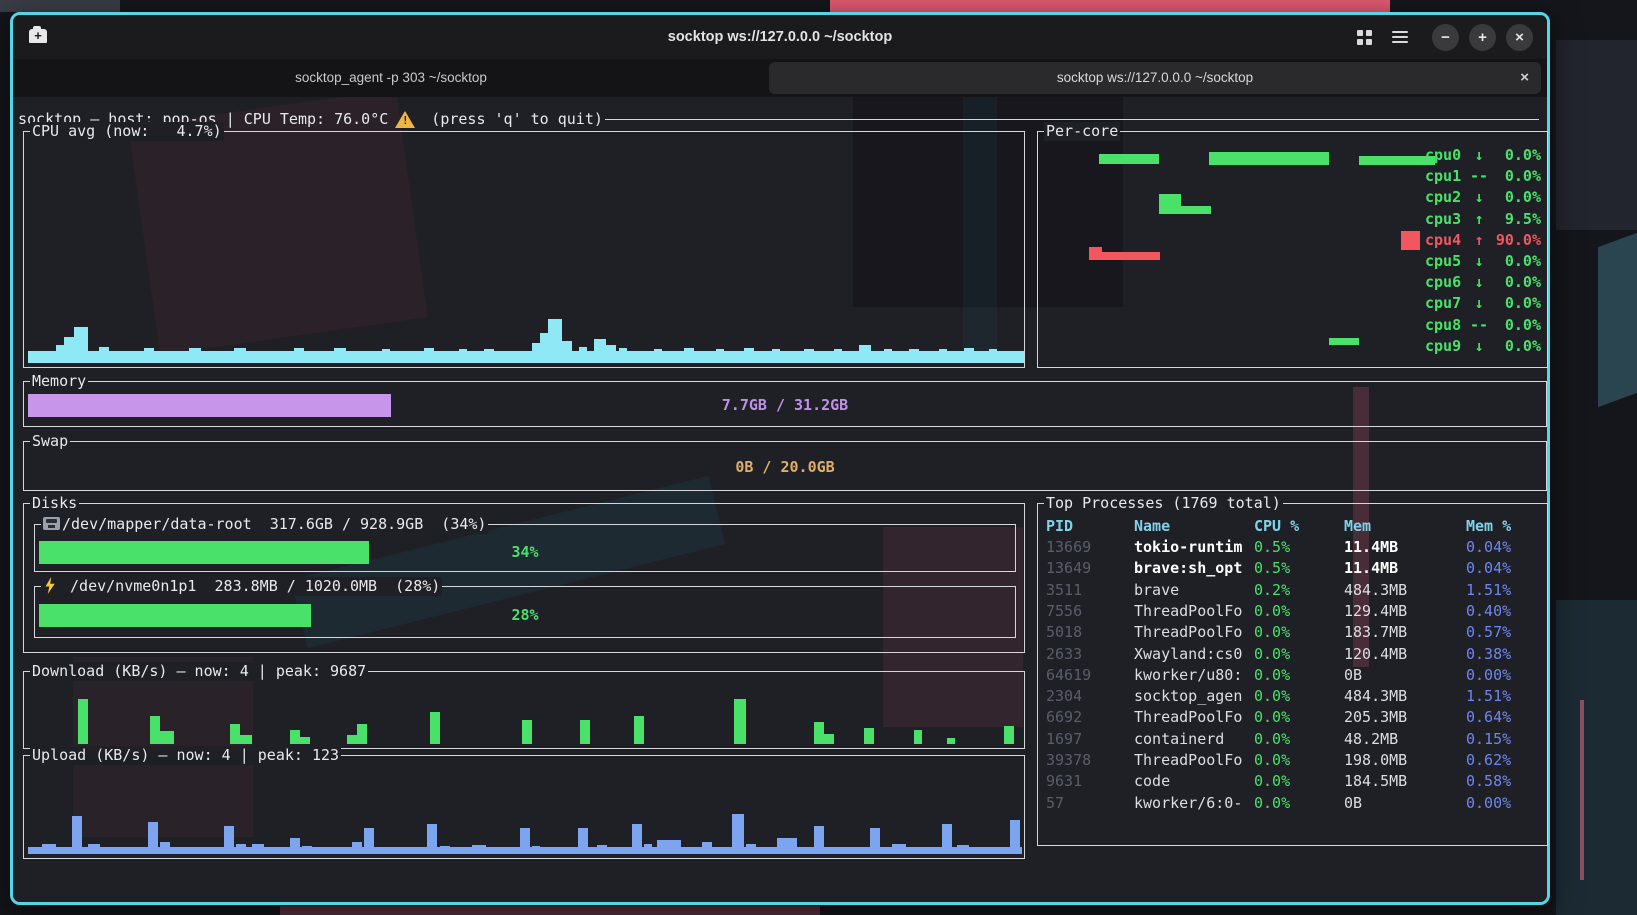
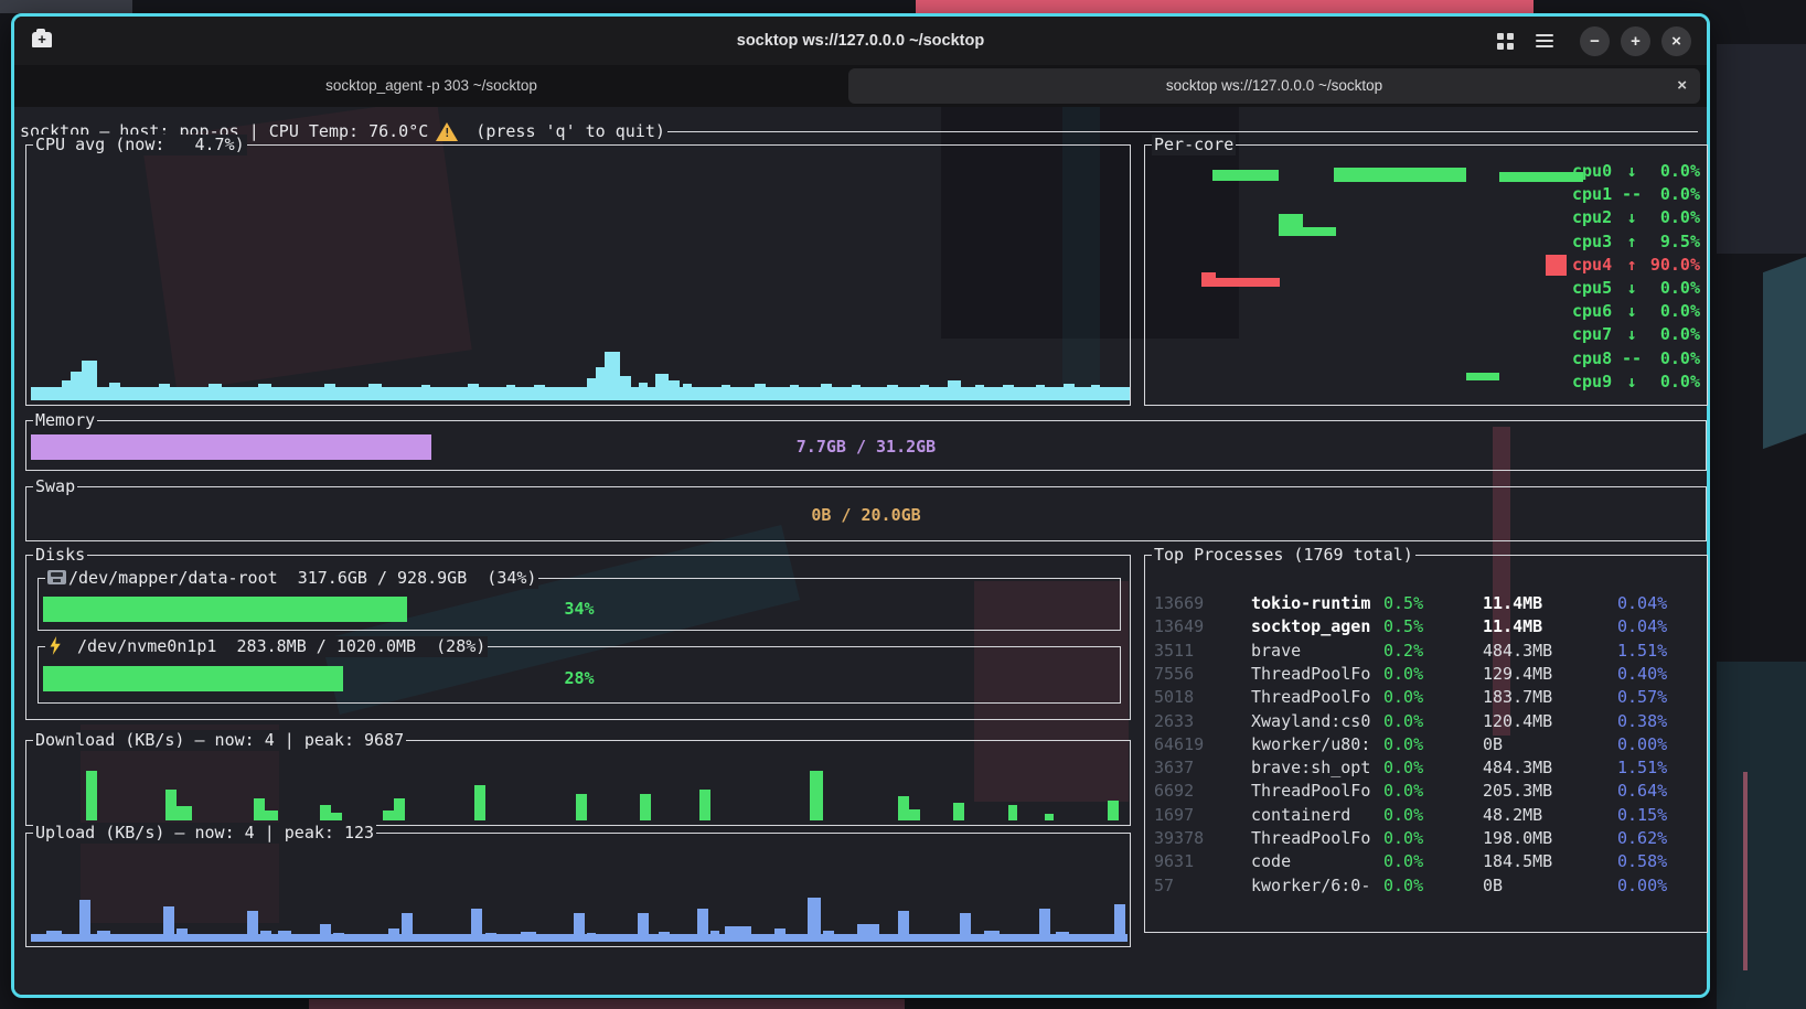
  +
  socktop ws://127.0.0.0 ~/socktop
  −
  +
  ×
  socktop_agent -p 303 ~/socktop
  socktop ws://127.0.0.0 ~/socktop
  ×
  socktop — host: pop-os | CPU Temp: 76.0°C
  !
  (press 'q' to quit)
  CPU avg (now: 4.7%)
  Per-core
  cpu0
  ↓
  0.0%
  cpu1
  --
  0.0%
  cpu2
  ↓
  0.0%
  cpu3
  ↑
  9.5%
  cpu4
  ↑
  90.0%
  cpu5
  ↓
  0.0%
  cpu6
  ↓
  0.0%
  cpu7
  ↓
  0.0%
  cpu8
  --
  0.0%
  cpu9
  ↓
  0.0%
  Memory
  7.7GB / 31.2GB
  Swap
  0B / 20.0GB
  Disks
  /dev/mapper/data-root 317.6GB / 928.9GB (34%)
  34%
  /dev/nvme0n1p1 283.8MB / 1020.0MB (28%)
  28%
  Download (KB/s) — now: 4 | peak: 9687
  Upload (KB/s) — now: 4 | peak: 123
  Top Processes (1769 total)
- PID
- Name
- CPU %
- Mem
- Mem %
  13669
  tokio-runtim
  0.5%
  11.4MB
  0.04%
  13649
- brave:sh_opt
+ socktop_agen
  0.5%
  11.4MB
  0.04%
  3511
  brave
  0.2%
  484.3MB
  1.51%
  7556
  ThreadPoolFo
  0.0%
  129.4MB
  0.40%
  5018
  ThreadPoolFo
  0.0%
  183.7MB
  0.57%
  2633
  Xwayland:cs0
  0.0%
  120.4MB
  0.38%
  64619
  kworker/u80:
  0.0%
  0B
  0.00%
- 2304
+ 3637
- socktop_agen
+ brave:sh_opt
  0.0%
  484.3MB
  1.51%
  6692
  ThreadPoolFo
  0.0%
  205.3MB
  0.64%
  1697
  containerd
  0.0%
  48.2MB
  0.15%
  39378
  ThreadPoolFo
  0.0%
  198.0MB
  0.62%
  9631
  code
  0.0%
  184.5MB
  0.58%
  57
  kworker/6:0-
  0.0%
  0B
  0.00%
